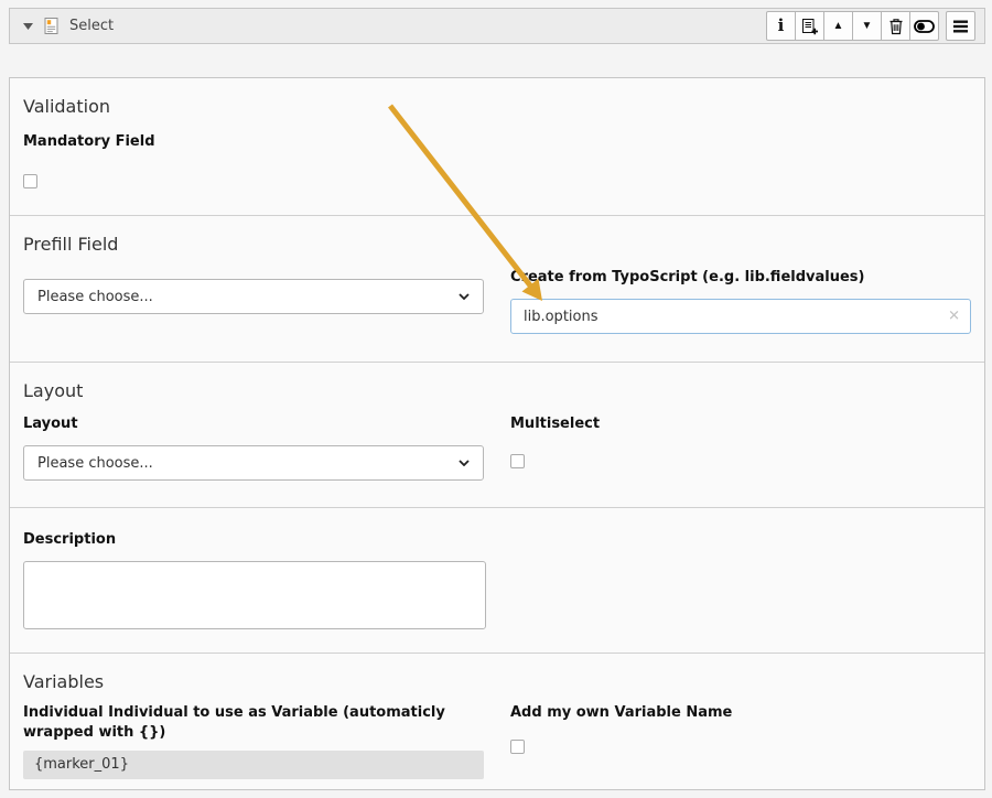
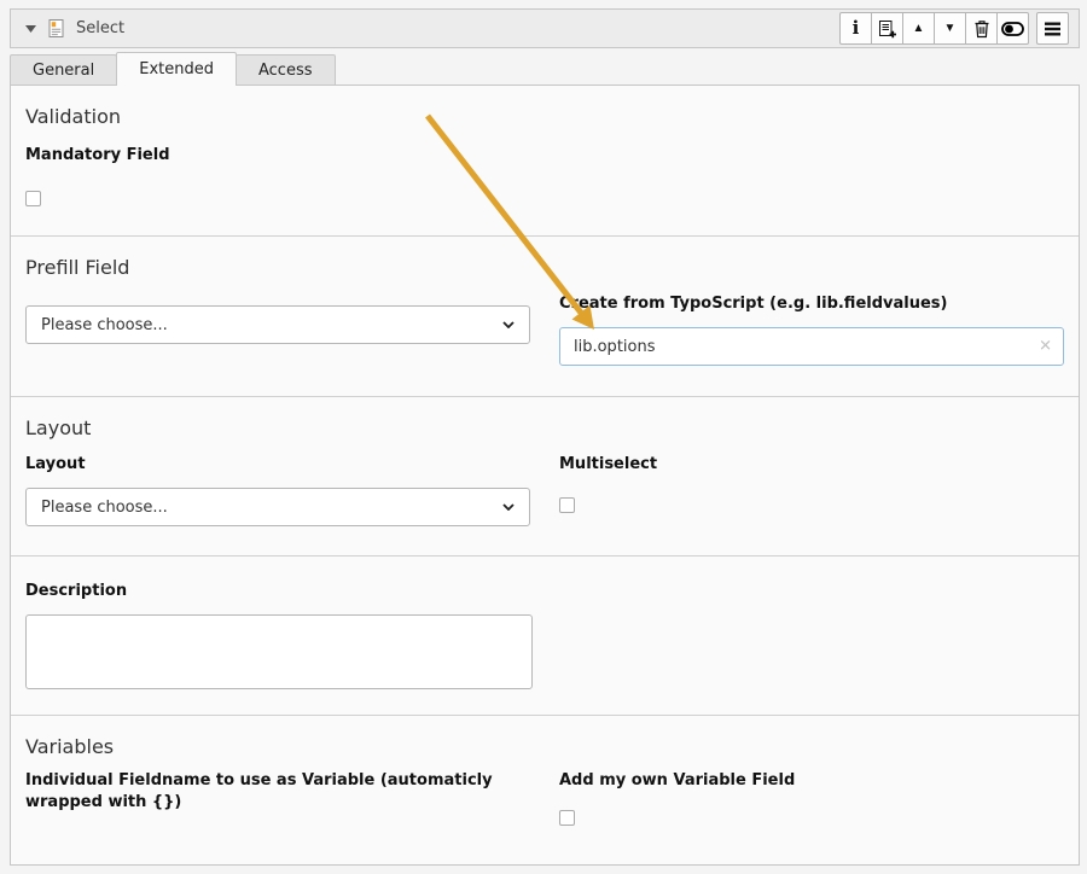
  Select
  i
  ▲
  ▼
+ General
+ Extended
+ Access
  Validation
  Mandatory Field
  Prefill Field
  Please choose...
  Ceate from TypoScript (e.g. lib.fieldvalues)
  lib.options
  ✕
  Layout
  Layout
  Please choose...
  Multiselect
  Description
  Variables
- Individual Individual to use as Variable (automaticly wrapped with {})
+ Individual Fieldname to use as Variable (automaticly wrapped with {})
- {marker_01}
- Add my own Variable Name
+ Add my own Variable Field
